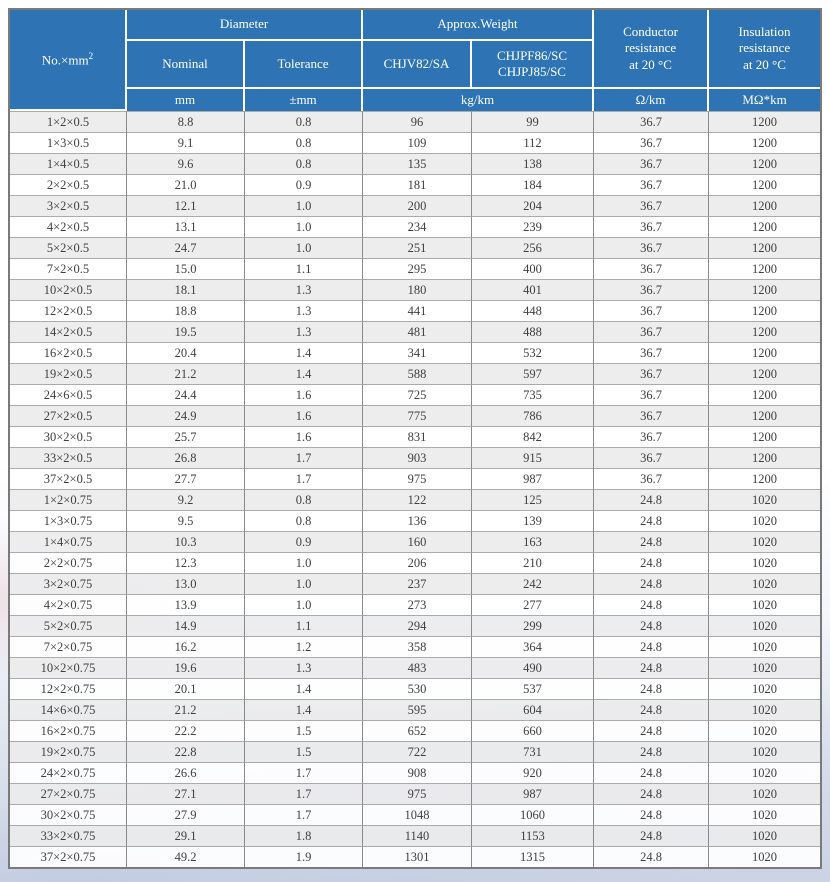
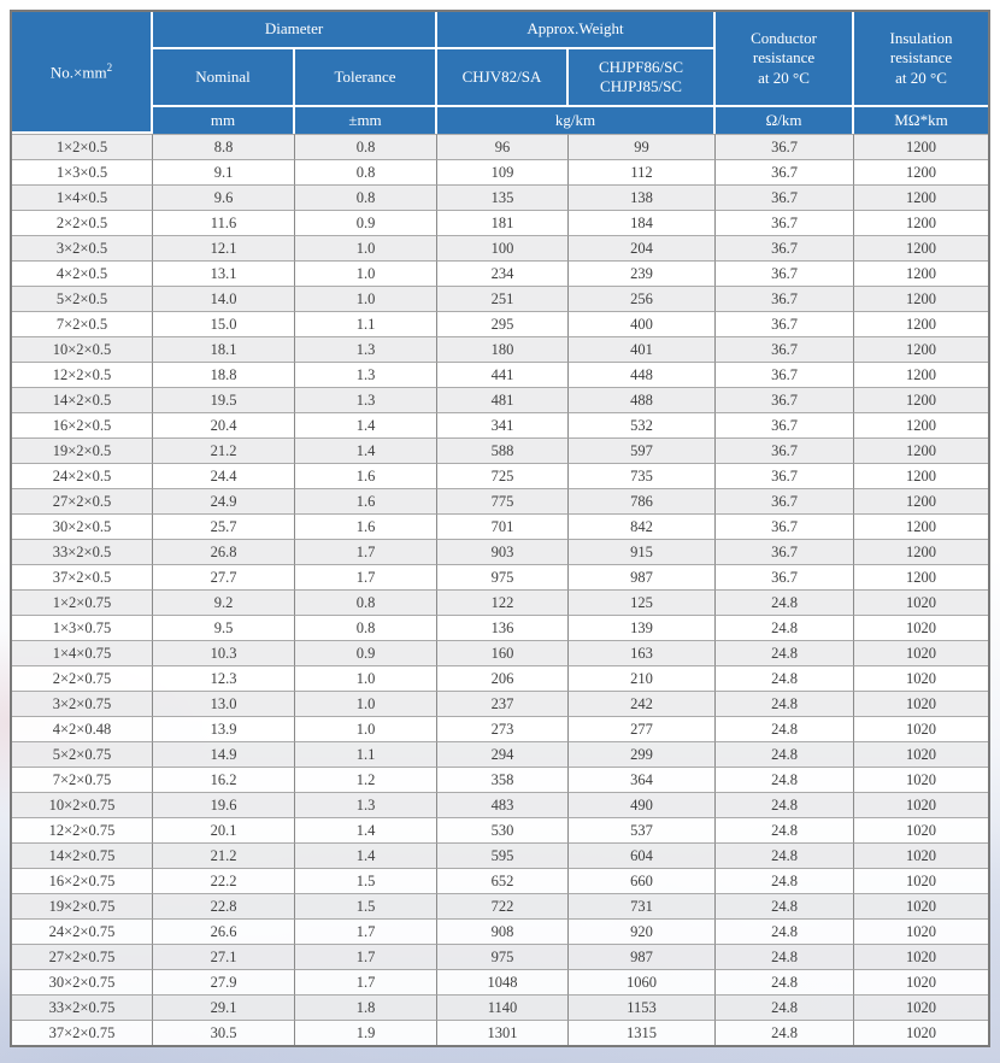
  No.×mm2	Diameter	Approx.Weight	Conductor resistance at 20 °C	Insulation resistance at 20 °C
  Nominal	Tolerance	CHJV82/SA	CHJPF86/SC CHJPJ85/SC
  mm	±mm	kg/km	Ω/km	MΩ*km
  1×2×0.5	8.8	0.8	96	99	36.7	1200
  1×3×0.5	9.1	0.8	109	112	36.7	1200
  1×4×0.5	9.6	0.8	135	138	36.7	1200
- 2×2×0.5	21.0	0.9	181	184	36.7	1200
+ 2×2×0.5	11.6	0.9	181	184	36.7	1200
- 3×2×0.5	12.1	1.0	200	204	36.7	1200
+ 3×2×0.5	12.1	1.0	100	204	36.7	1200
  4×2×0.5	13.1	1.0	234	239	36.7	1200
- 5×2×0.5	24.7	1.0	251	256	36.7	1200
+ 5×2×0.5	14.0	1.0	251	256	36.7	1200
  7×2×0.5	15.0	1.1	295	400	36.7	1200
  10×2×0.5	18.1	1.3	180	401	36.7	1200
  12×2×0.5	18.8	1.3	441	448	36.7	1200
  14×2×0.5	19.5	1.3	481	488	36.7	1200
  16×2×0.5	20.4	1.4	341	532	36.7	1200
  19×2×0.5	21.2	1.4	588	597	36.7	1200
- 24×6×0.5	24.4	1.6	725	735	36.7	1200
+ 24×2×0.5	24.4	1.6	725	735	36.7	1200
  27×2×0.5	24.9	1.6	775	786	36.7	1200
- 30×2×0.5	25.7	1.6	831	842	36.7	1200
+ 30×2×0.5	25.7	1.6	701	842	36.7	1200
  33×2×0.5	26.8	1.7	903	915	36.7	1200
  37×2×0.5	27.7	1.7	975	987	36.7	1200
  1×2×0.75	9.2	0.8	122	125	24.8	1020
  1×3×0.75	9.5	0.8	136	139	24.8	1020
  1×4×0.75	10.3	0.9	160	163	24.8	1020
  2×2×0.75	12.3	1.0	206	210	24.8	1020
  3×2×0.75	13.0	1.0	237	242	24.8	1020
- 4×2×0.75	13.9	1.0	273	277	24.8	1020
+ 4×2×0.48	13.9	1.0	273	277	24.8	1020
  5×2×0.75	14.9	1.1	294	299	24.8	1020
  7×2×0.75	16.2	1.2	358	364	24.8	1020
  10×2×0.75	19.6	1.3	483	490	24.8	1020
  12×2×0.75	20.1	1.4	530	537	24.8	1020
- 14×6×0.75	21.2	1.4	595	604	24.8	1020
+ 14×2×0.75	21.2	1.4	595	604	24.8	1020
  16×2×0.75	22.2	1.5	652	660	24.8	1020
  19×2×0.75	22.8	1.5	722	731	24.8	1020
  24×2×0.75	26.6	1.7	908	920	24.8	1020
  27×2×0.75	27.1	1.7	975	987	24.8	1020
  30×2×0.75	27.9	1.7	1048	1060	24.8	1020
  33×2×0.75	29.1	1.8	1140	1153	24.8	1020
- 37×2×0.75	49.2	1.9	1301	1315	24.8	1020
+ 37×2×0.75	30.5	1.9	1301	1315	24.8	1020
